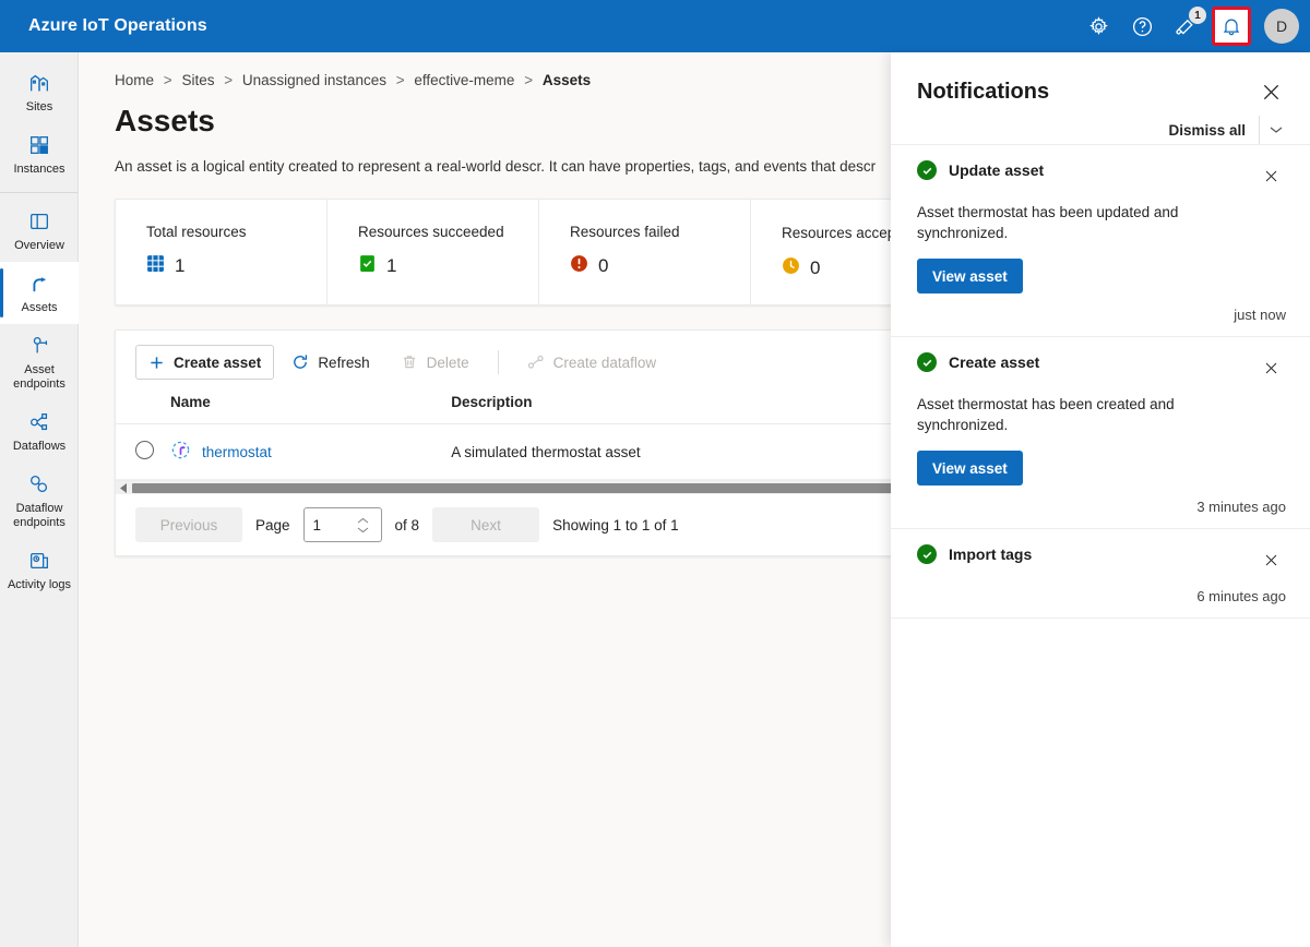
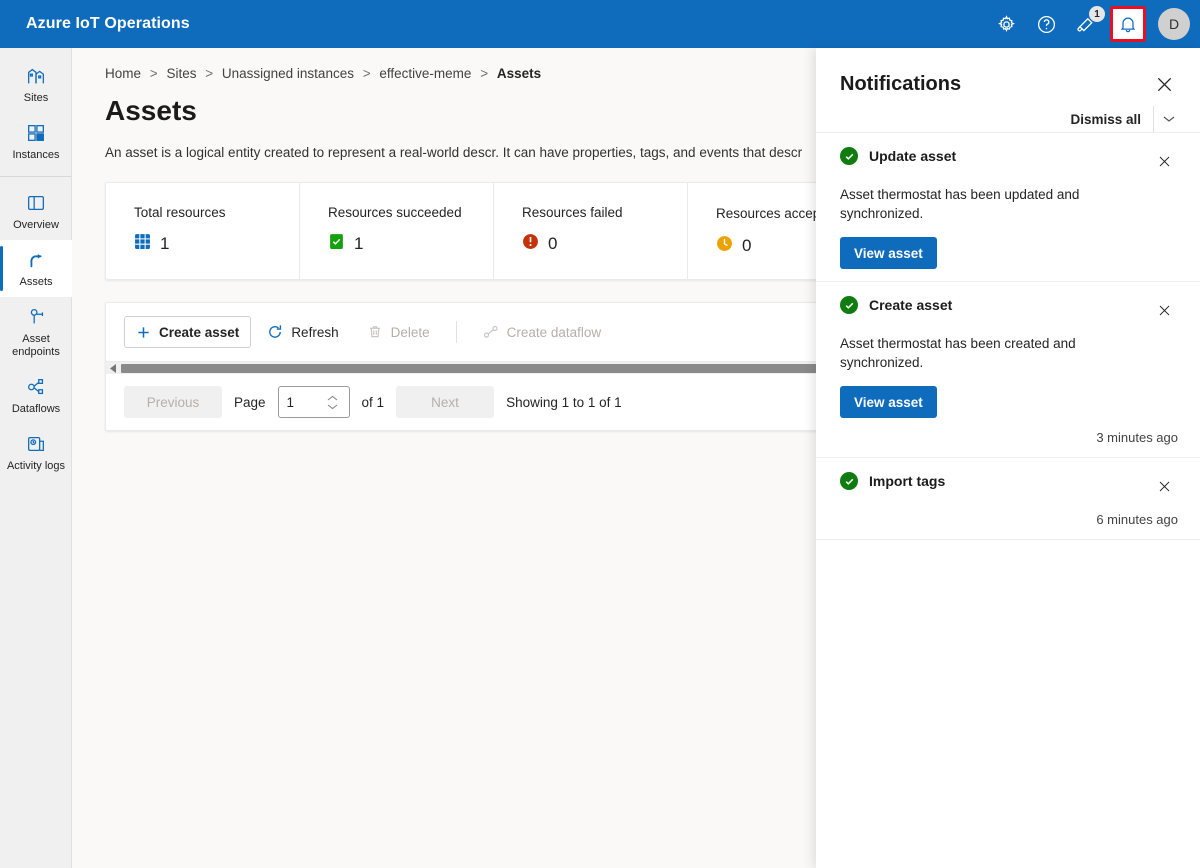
  Azure IoT Operations
  1
  D
  Sites
  Instances
  Overview
  Assets
  Asset endpoints
  Dataflows
- Dataflow endpoints
  Activity logs
  Home > Sites > Unassigned instances > effective-meme > Assets
  Assets
  An asset is a logical entity created to represent a real-world descr. It can have properties, tags, and events that descr
  Total resources
  1
  Resources succeeded
  1
  Resources failed
  0
  Resources acce
  0
  Create asset
  Refresh
  Delete
  Create dataflow
- 	Name	Description
- 	thermostat	A simulated thermostat asset
  Previous
  Page
  1
- of 8
+ of 1
  Next
  Showing 1 to 1 of 1
  Notifications
  Dismiss all
  Update asset
  Asset thermostat has been updated and synchronized.
  View asset
- just now
  Create asset
  Asset thermostat has been created and synchronized.
  View asset
  3 minutes ago
  Import tags
  6 minutes ago
